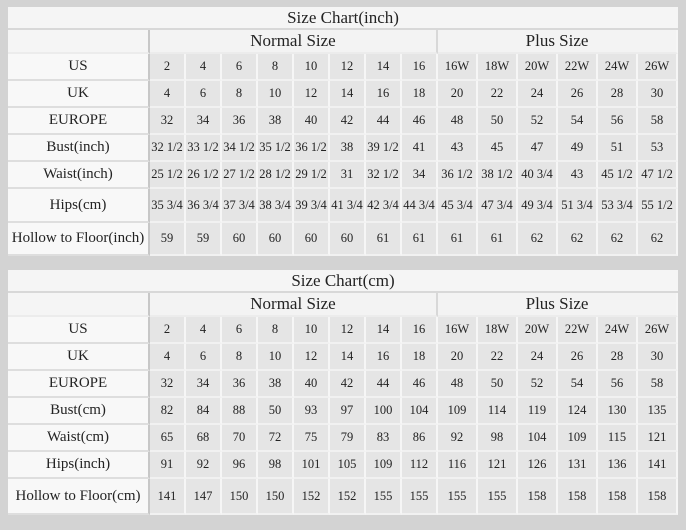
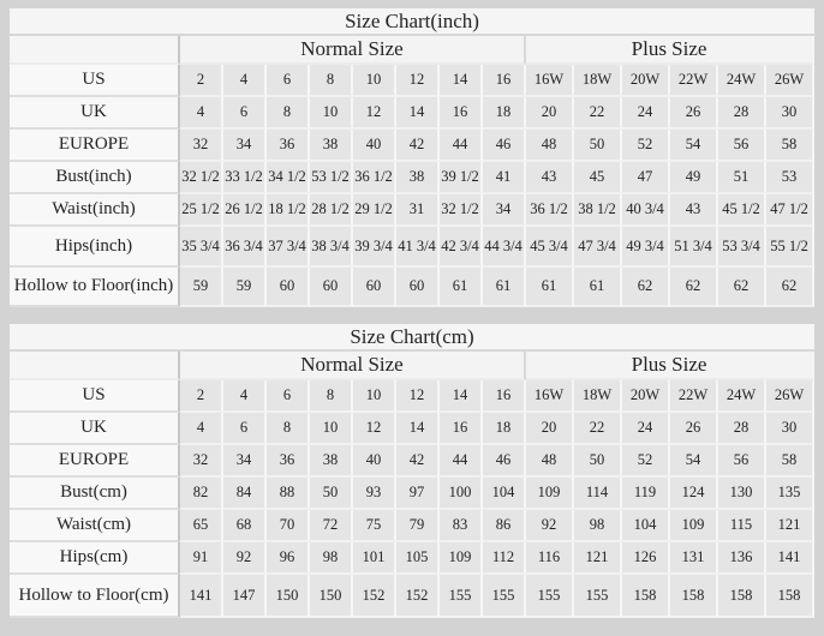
  Size Chart(inch)
  	Normal Size	Plus Size
  US	2	4	6	8	10	12	14	16	16W	18W	20W	22W	24W	26W
  UK	4	6	8	10	12	14	16	18	20	22	24	26	28	30
  EUROPE	32	34	36	38	40	42	44	46	48	50	52	54	56	58
- Bust(inch)	32 1/2	33 1/2	34 1/2	35 1/2	36 1/2	38	39 1/2	41	43	45	47	49	51	53
+ Bust(inch)	32 1/2	33 1/2	34 1/2	53 1/2	36 1/2	38	39 1/2	41	43	45	47	49	51	53
- Waist(inch)	25 1/2	26 1/2	27 1/2	28 1/2	29 1/2	31	32 1/2	34	36 1/2	38 1/2	40 3/4	43	45 1/2	47 1/2
+ Waist(inch)	25 1/2	26 1/2	18 1/2	28 1/2	29 1/2	31	32 1/2	34	36 1/2	38 1/2	40 3/4	43	45 1/2	47 1/2
- Hips(cm)	35 3/4	36 3/4	37 3/4	38 3/4	39 3/4	41 3/4	42 3/4	44 3/4	45 3/4	47 3/4	49 3/4	51 3/4	53 3/4	55 1/2
+ Hips(inch)	35 3/4	36 3/4	37 3/4	38 3/4	39 3/4	41 3/4	42 3/4	44 3/4	45 3/4	47 3/4	49 3/4	51 3/4	53 3/4	55 1/2
  Hollow to Floor(inch)	59	59	60	60	60	60	61	61	61	61	62	62	62	62
  Size Chart(cm)
  	Normal Size	Plus Size
  US	2	4	6	8	10	12	14	16	16W	18W	20W	22W	24W	26W
  UK	4	6	8	10	12	14	16	18	20	22	24	26	28	30
  EUROPE	32	34	36	38	40	42	44	46	48	50	52	54	56	58
  Bust(cm)	82	84	88	50	93	97	100	104	109	114	119	124	130	135
  Waist(cm)	65	68	70	72	75	79	83	86	92	98	104	109	115	121
- Hips(inch)	91	92	96	98	101	105	109	112	116	121	126	131	136	141
+ Hips(cm)	91	92	96	98	101	105	109	112	116	121	126	131	136	141
  Hollow to Floor(cm)	141	147	150	150	152	152	155	155	155	155	158	158	158	158
